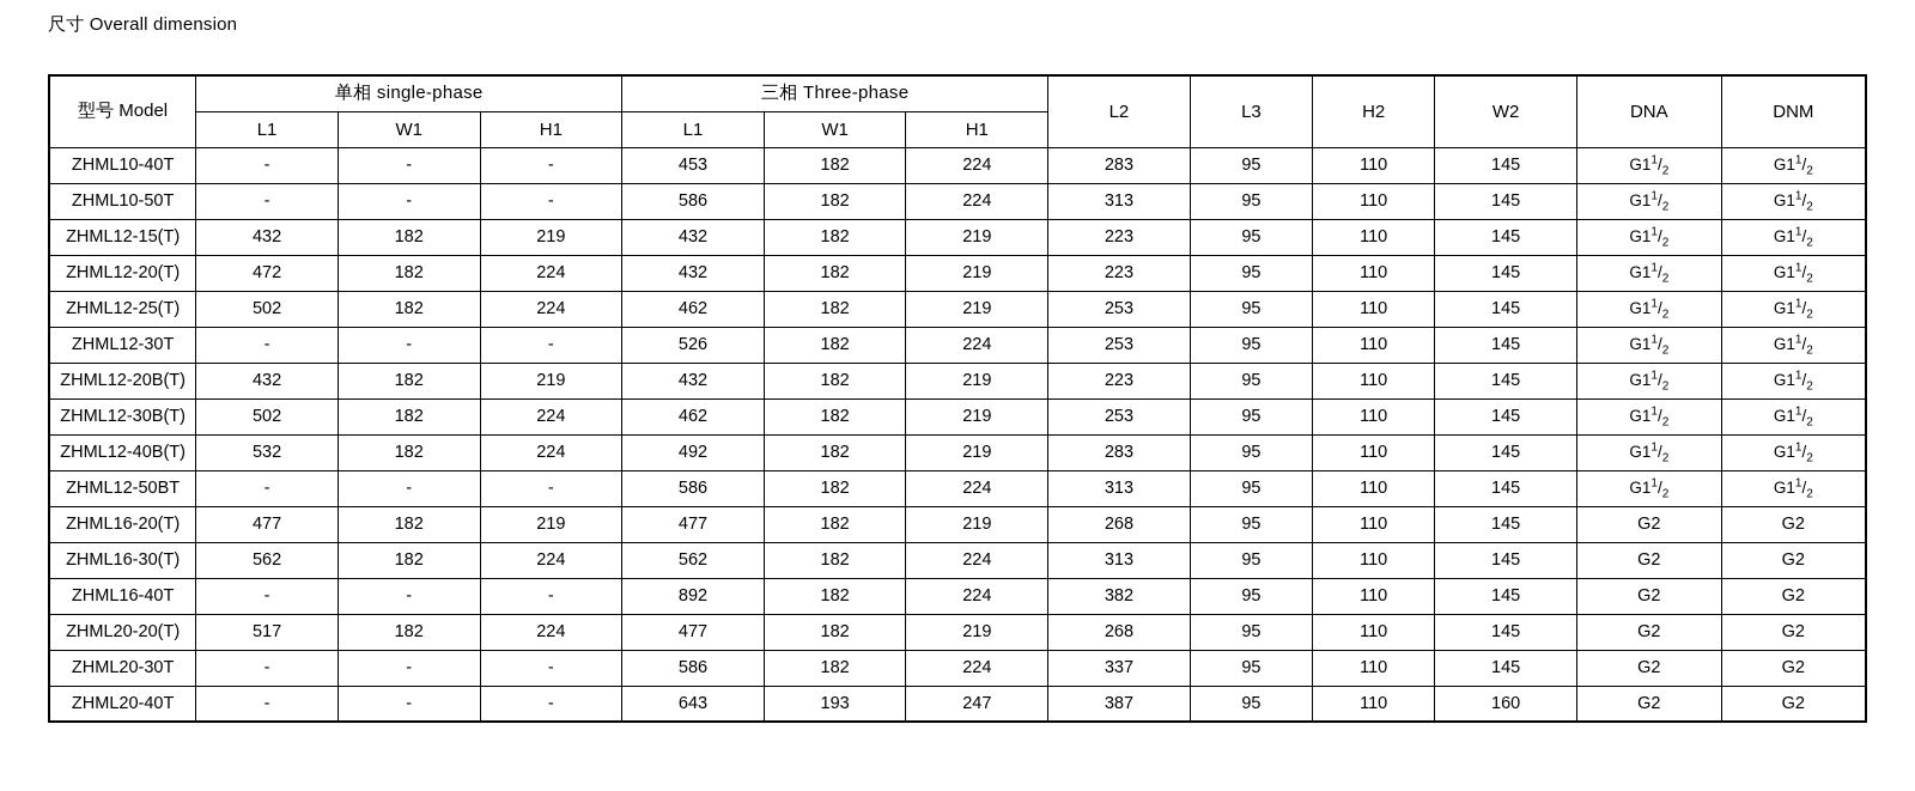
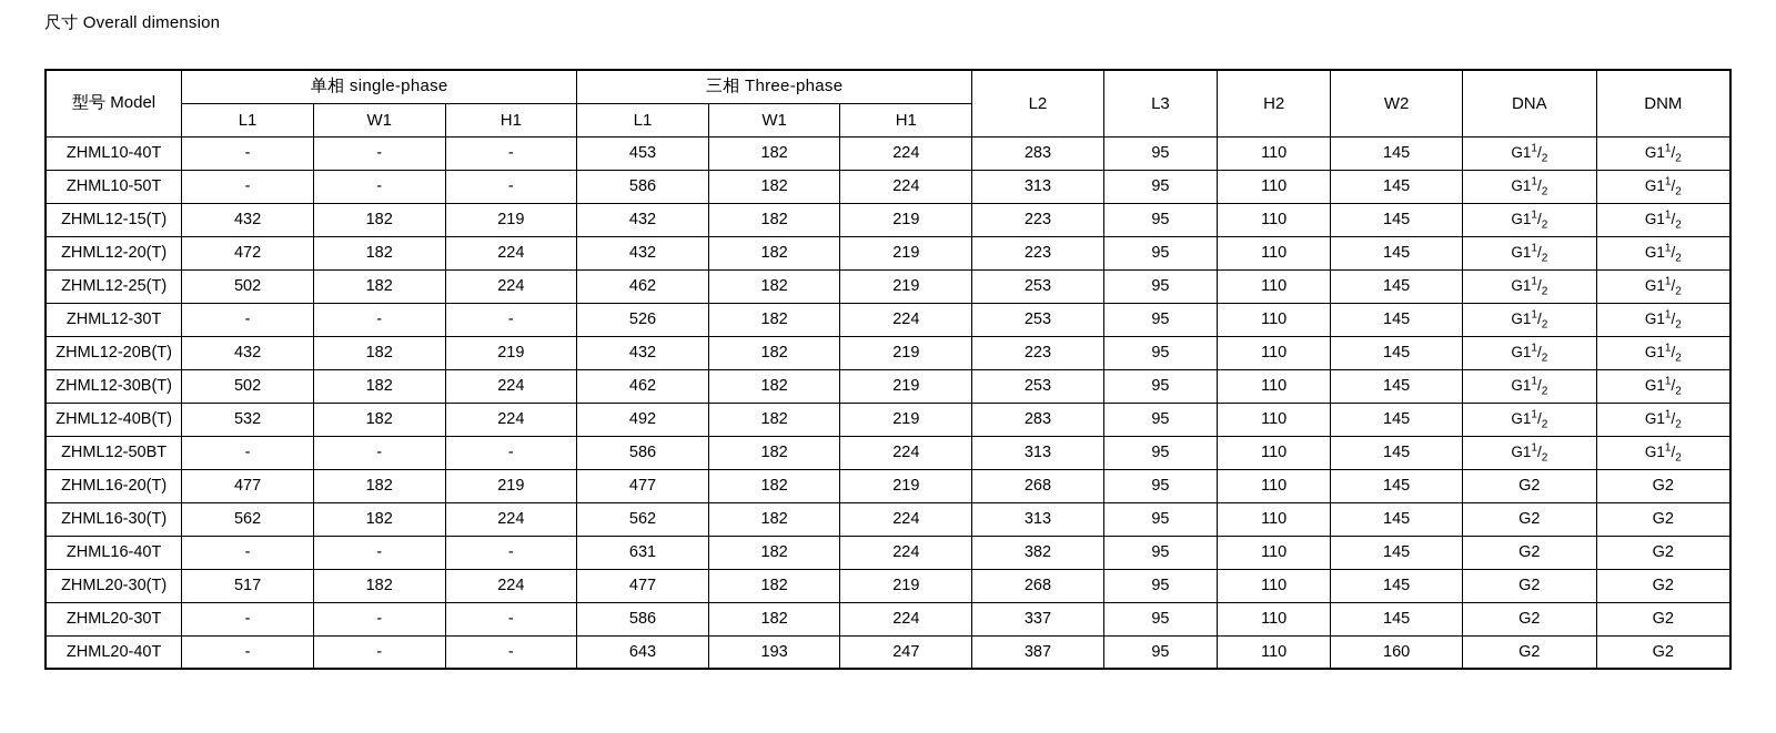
  尺寸 Overall dimension
  型号 Model	单相 single-phase	三相 Three-phase	L2	L3	H2	W2	DNA	DNM
  L1	W1	H1	L1	W1	H1
  ZHML10-40T	-	-	-	453	182	224	283	95	110	145	G11/2	G11/2
  ZHML10-50T	-	-	-	586	182	224	313	95	110	145	G11/2	G11/2
  ZHML12-15(T)	432	182	219	432	182	219	223	95	110	145	G11/2	G11/2
  ZHML12-20(T)	472	182	224	432	182	219	223	95	110	145	G11/2	G11/2
  ZHML12-25(T)	502	182	224	462	182	219	253	95	110	145	G11/2	G11/2
  ZHML12-30T	-	-	-	526	182	224	253	95	110	145	G11/2	G11/2
  ZHML12-20B(T)	432	182	219	432	182	219	223	95	110	145	G11/2	G11/2
  ZHML12-30B(T)	502	182	224	462	182	219	253	95	110	145	G11/2	G11/2
  ZHML12-40B(T)	532	182	224	492	182	219	283	95	110	145	G11/2	G11/2
  ZHML12-50BT	-	-	-	586	182	224	313	95	110	145	G11/2	G11/2
  ZHML16-20(T)	477	182	219	477	182	219	268	95	110	145	G2	G2
  ZHML16-30(T)	562	182	224	562	182	224	313	95	110	145	G2	G2
- ZHML16-40T	-	-	-	892	182	224	382	95	110	145	G2	G2
+ ZHML16-40T	-	-	-	631	182	224	382	95	110	145	G2	G2
- ZHML20-20(T)	517	182	224	477	182	219	268	95	110	145	G2	G2
+ ZHML20-30(T)	517	182	224	477	182	219	268	95	110	145	G2	G2
  ZHML20-30T	-	-	-	586	182	224	337	95	110	145	G2	G2
  ZHML20-40T	-	-	-	643	193	247	387	95	110	160	G2	G2
